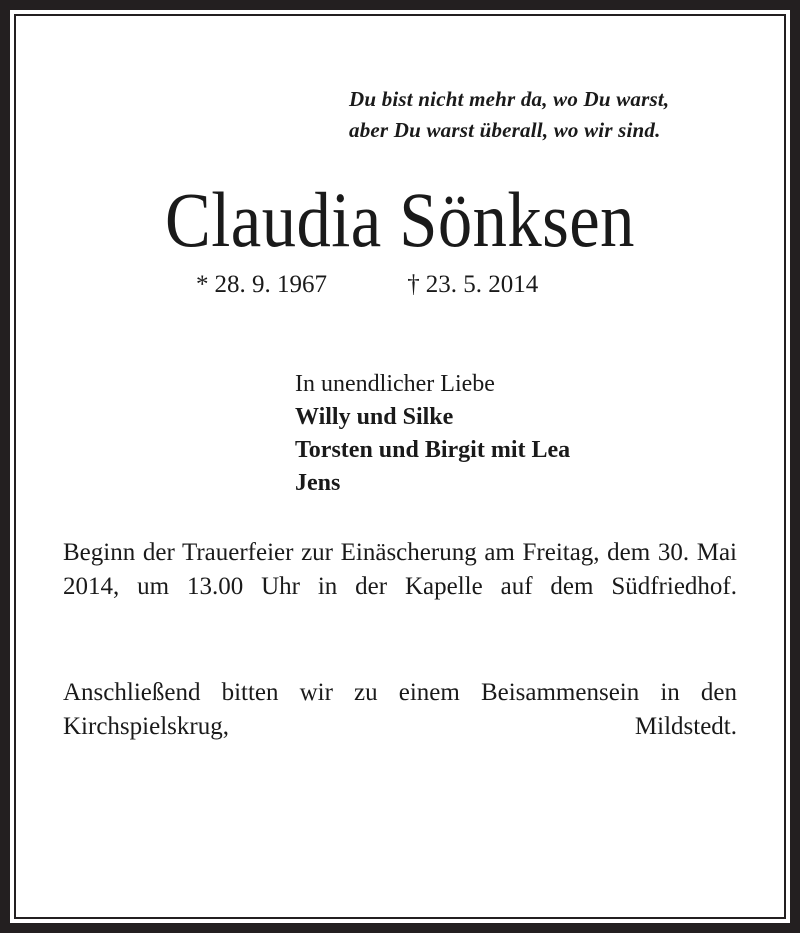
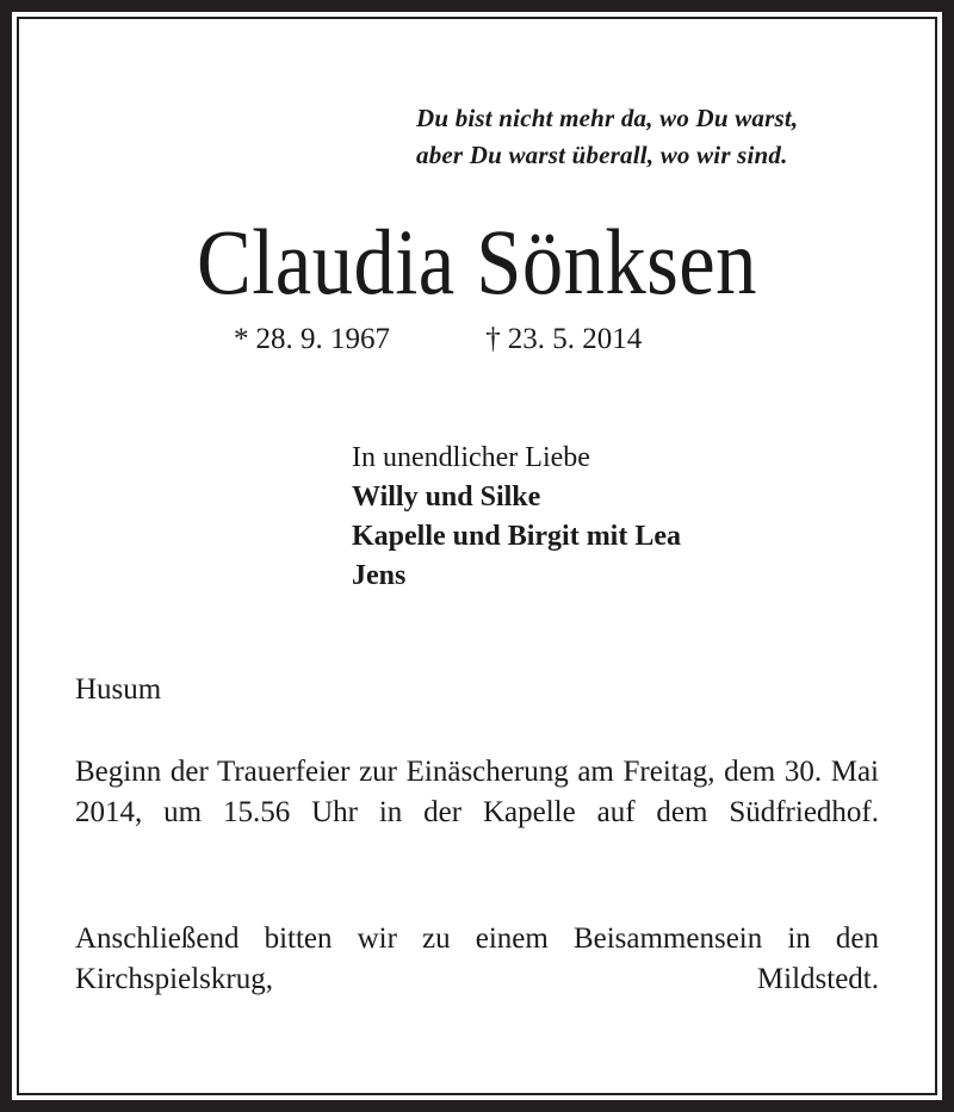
  Du bist nicht mehr da, wo Du warst,
  aber Du warst überall, wo wir sind.
  Claudia Sönksen
  * 28. 9. 1967 † 23. 5. 2014
  In unendlicher Liebe
  Willy und Silke
- Torsten und Birgit mit Lea
+ Kapelle und Birgit mit Lea
  Jens
+ Husum
- Beginn der Trauerfeier zur Einäscherung am Freitag, dem 30. Mai 2014, um 13.00 Uhr in der Kapelle auf dem Südfriedhof.
+ Beginn der Trauerfeier zur Einäscherung am Freitag, dem 30. Mai 2014, um 15.56 Uhr in der Kapelle auf dem Südfriedhof.
  Anschließend bitten wir zu einem Beisammensein in den Kirchspielskrug, Mildstedt.
